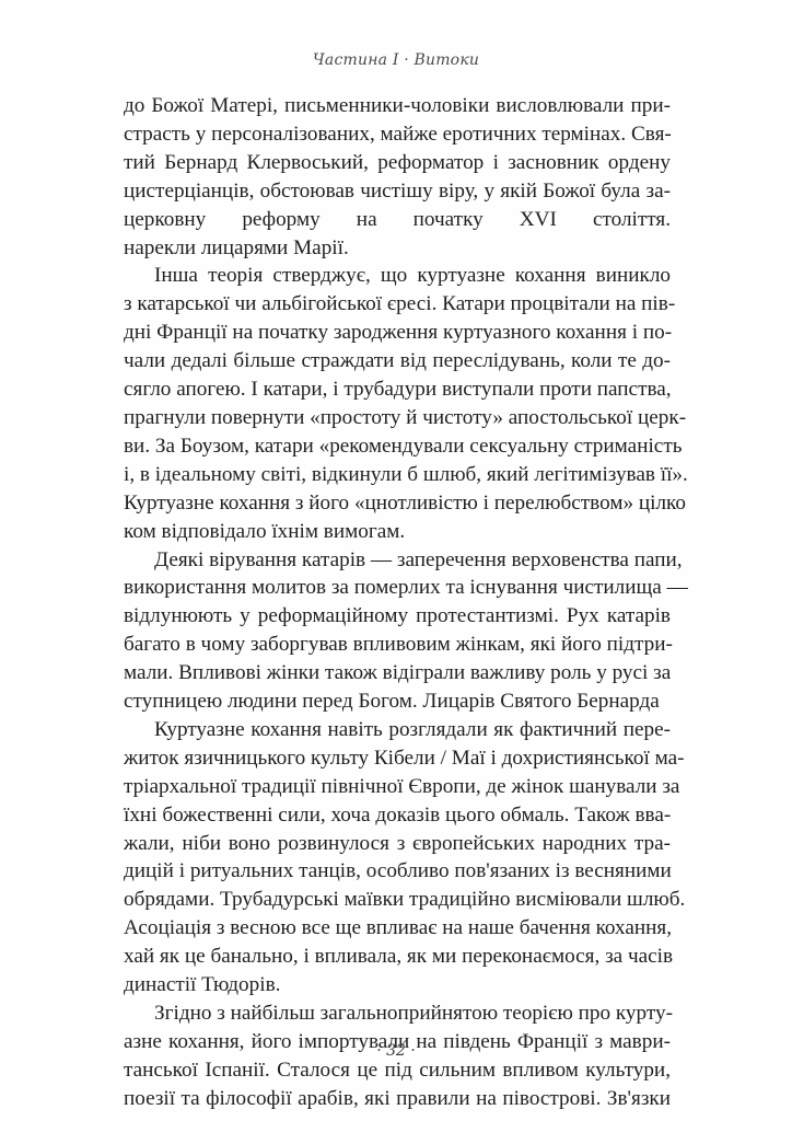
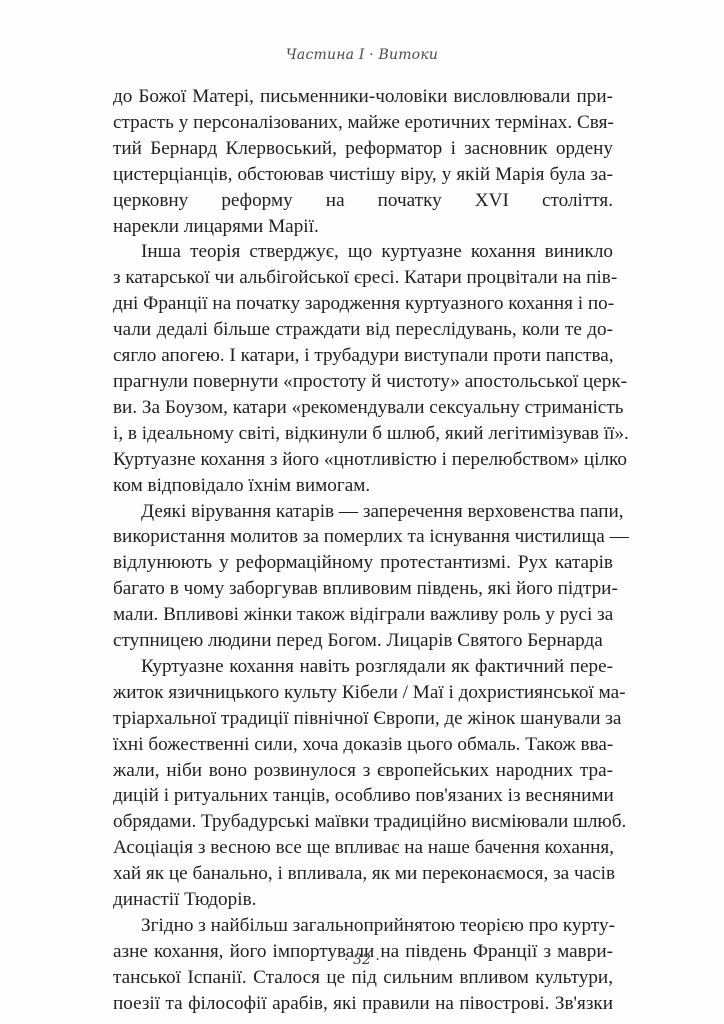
  Частина I · Витоки
  до Божої Матері, письменники-чоловіки висловлювали при-
  страсть у персоналізованих, майже еротичних термінах. Свя-
  тий Бернард Клервоський, реформатор і засновник ордену
- цистерціанців, обстоював чистішу віру, у якій Божої була за-
+ цистерціанців, обстоював чистішу віру, у якій Марія була за-
  церковну реформу на початку XVI століття.
  нарекли лицарями Марії.
  Інша теорія стверджує, що куртуазне кохання виникло
  з катарської чи альбігойської єресі. Катари процвітали на пів-
  дні Франції на початку зародження куртуазного кохання і по-
  чали дедалі більше страждати від переслідувань, коли те до-
  сягло апогею. І катари, і трубадури виступали проти папства,
  прагнули повернути «простоту й чистоту» апостольської церк-
  ви. За Боузом, катари «рекомендували сексуальну стриманість
  і, в ідеальному світі, відкинули б шлюб, який легітимізував її».
  Куртуазне кохання з його «цнотливістю і перелюбством» цілко
  ком відповідало їхнім вимогам.
  Деякі вірування катарів — заперечення верховенства папи,
  використання молитов за померлих та існування чистилища —
  відлунюють у реформаційному протестантизмі. Рух катарів
- багато в чому заборгував впливовим жінкам, які його підтри-
+ багато в чому заборгував впливовим південь, які його підтри-
  мали. Впливові жінки також відіграли важливу роль у русі за
  ступницею людини перед Богом. Лицарів Святого Бернарда
  Куртуазне кохання навіть розглядали як фактичний пере-
  житок язичницького культу Кібели / Маї і дохристиянської ма-
  тріархальної традиції північної Європи, де жінок шанували за
  їхні божественні сили, хоча доказів цього обмаль. Також вва-
  жали, ніби воно розвинулося з європейських народних тра-
  дицій і ритуальних танців, особливо пов'язаних із весняними
  обрядами. Трубадурські маївки традиційно висміювали шлюб.
  Асоціація з весною все ще впливає на наше бачення кохання,
  хай як це банально, і впливала, як ми переконаємося, за часів
  династії Тюдорів.
  Згідно з найбільш загальноприйнятою теорією про курту-
  азне кохання, його імпортували на південь Франції з маври-
  танської Іспанії. Сталося це під сильним впливом культури,
  поезії та філософії арабів, які правили на півострові. Зв'язки
  · 32 ·
